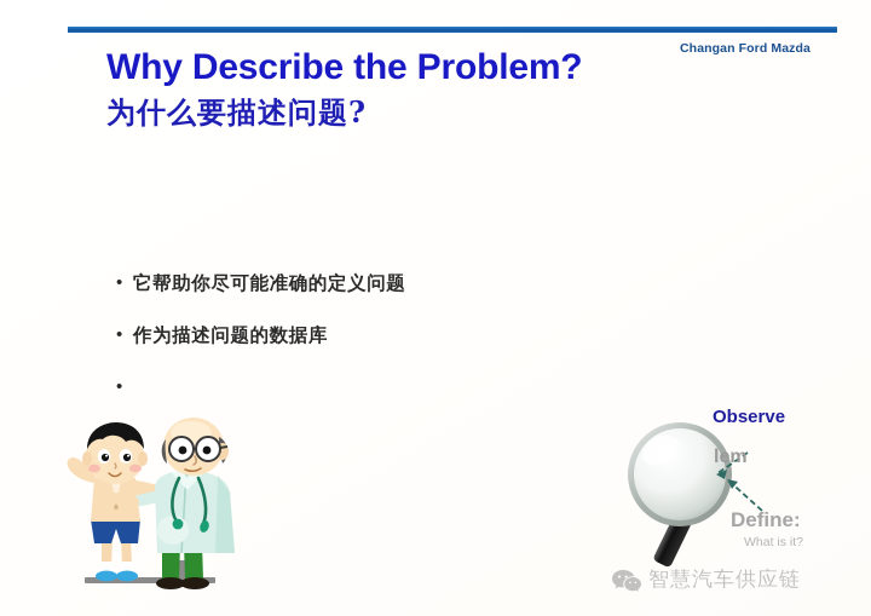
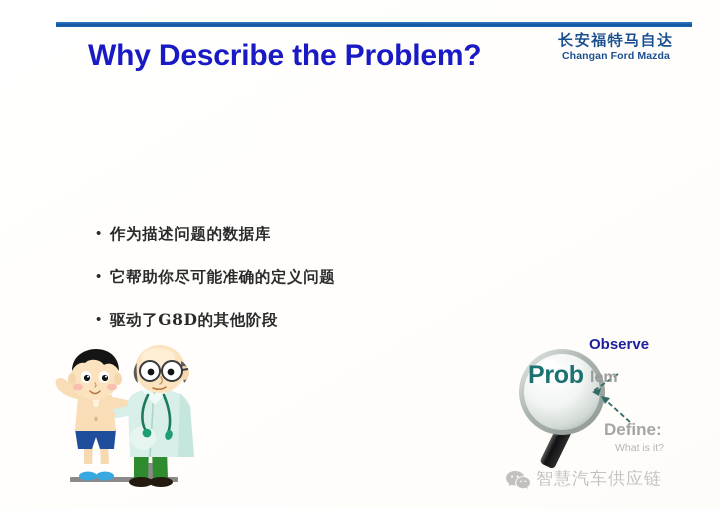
+ 长安福特马自达
  Changan Ford Mazda
  Why Describe the Problem?
- 为什么要描述问题?
  •
- 它帮助你尽可能准确的定义问题
+ 作为描述问题的数据库
  •
- 作为描述问题的数据库
+ 它帮助你尽可能准确的定义问题
  •
+ 驱动了G8D的其他阶段
+ Prob
  lem
  Observe
  Define:
  What is it?
  智慧汽车供应链
